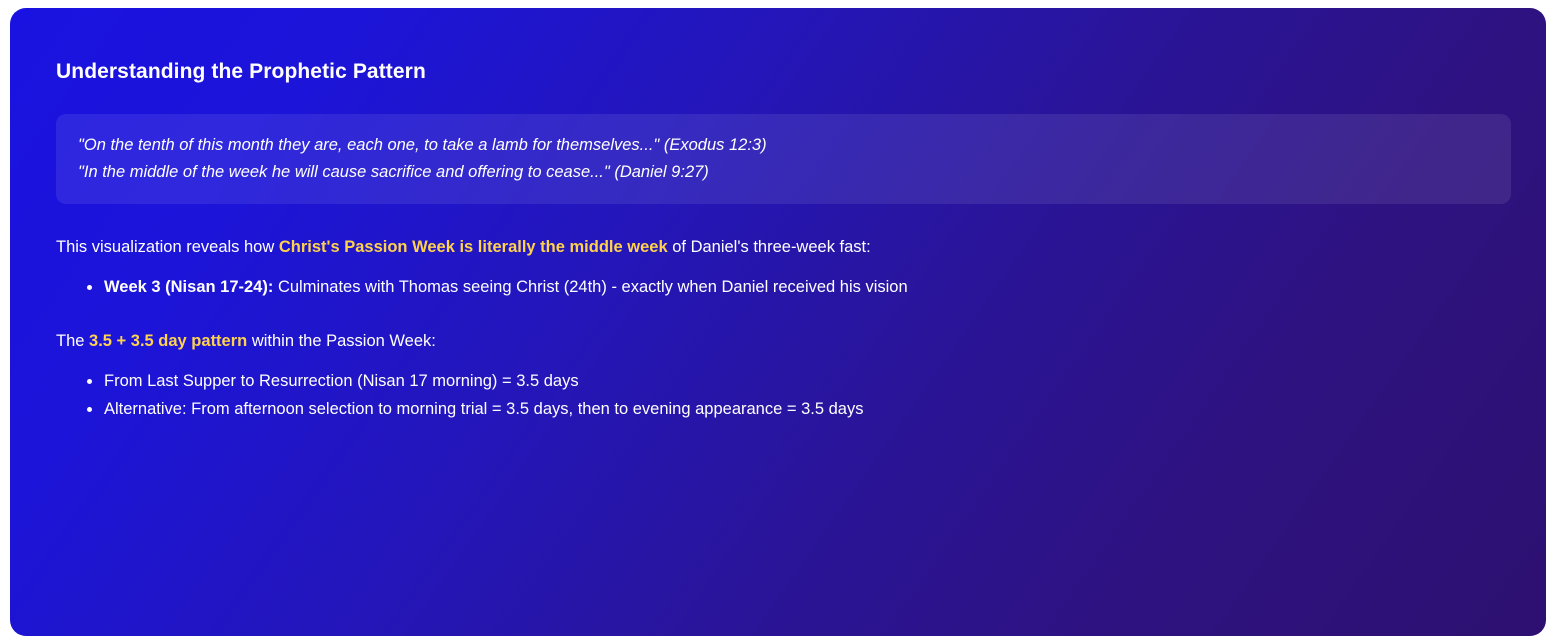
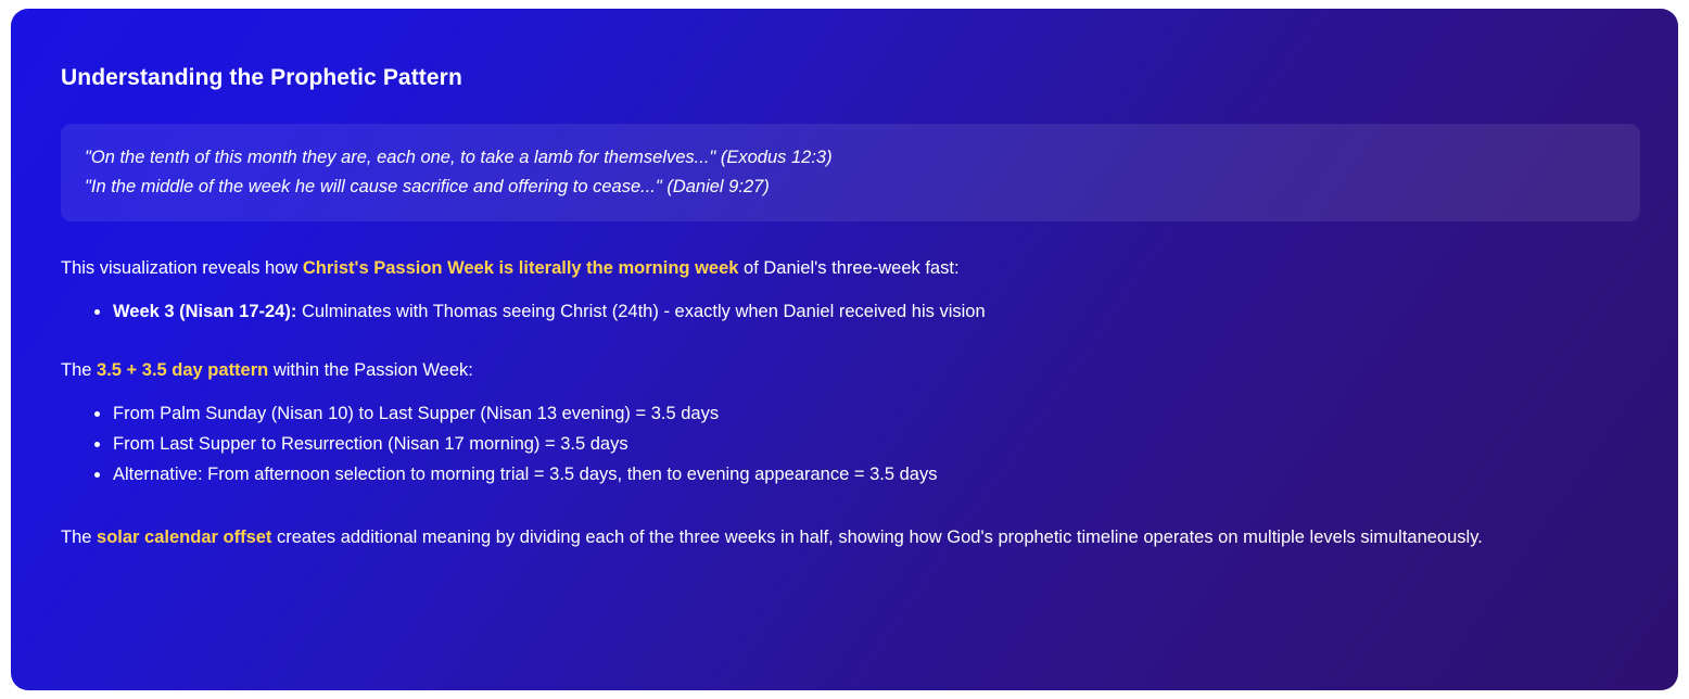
  Understanding the Prophetic Pattern
  "On the tenth of this month they are, each one, to take a lamb for themselves..." (Exodus 12:3)
  "In the middle of the week he will cause sacrifice and offering to cease..." (Daniel 9:27)
- This visualization reveals how Christ's Passion Week is literally the middle week of Daniel's three-week fast:
+ This visualization reveals how Christ's Passion Week is literally the morning week of Daniel's three-week fast:
  Week 3 (Nisan 17-24): Culminates with Thomas seeing Christ (24th) - exactly when Daniel received his vision
  The 3.5 + 3.5 day pattern within the Passion Week:
+ From Palm Sunday (Nisan 10) to Last Supper (Nisan 13 evening) = 3.5 days
  From Last Supper to Resurrection (Nisan 17 morning) = 3.5 days
  Alternative: From afternoon selection to morning trial = 3.5 days, then to evening appearance = 3.5 days
+ The solar calendar offset creates additional meaning by dividing each of the three weeks in half, showing how God's prophetic timeline operates on multiple levels simultaneously.
